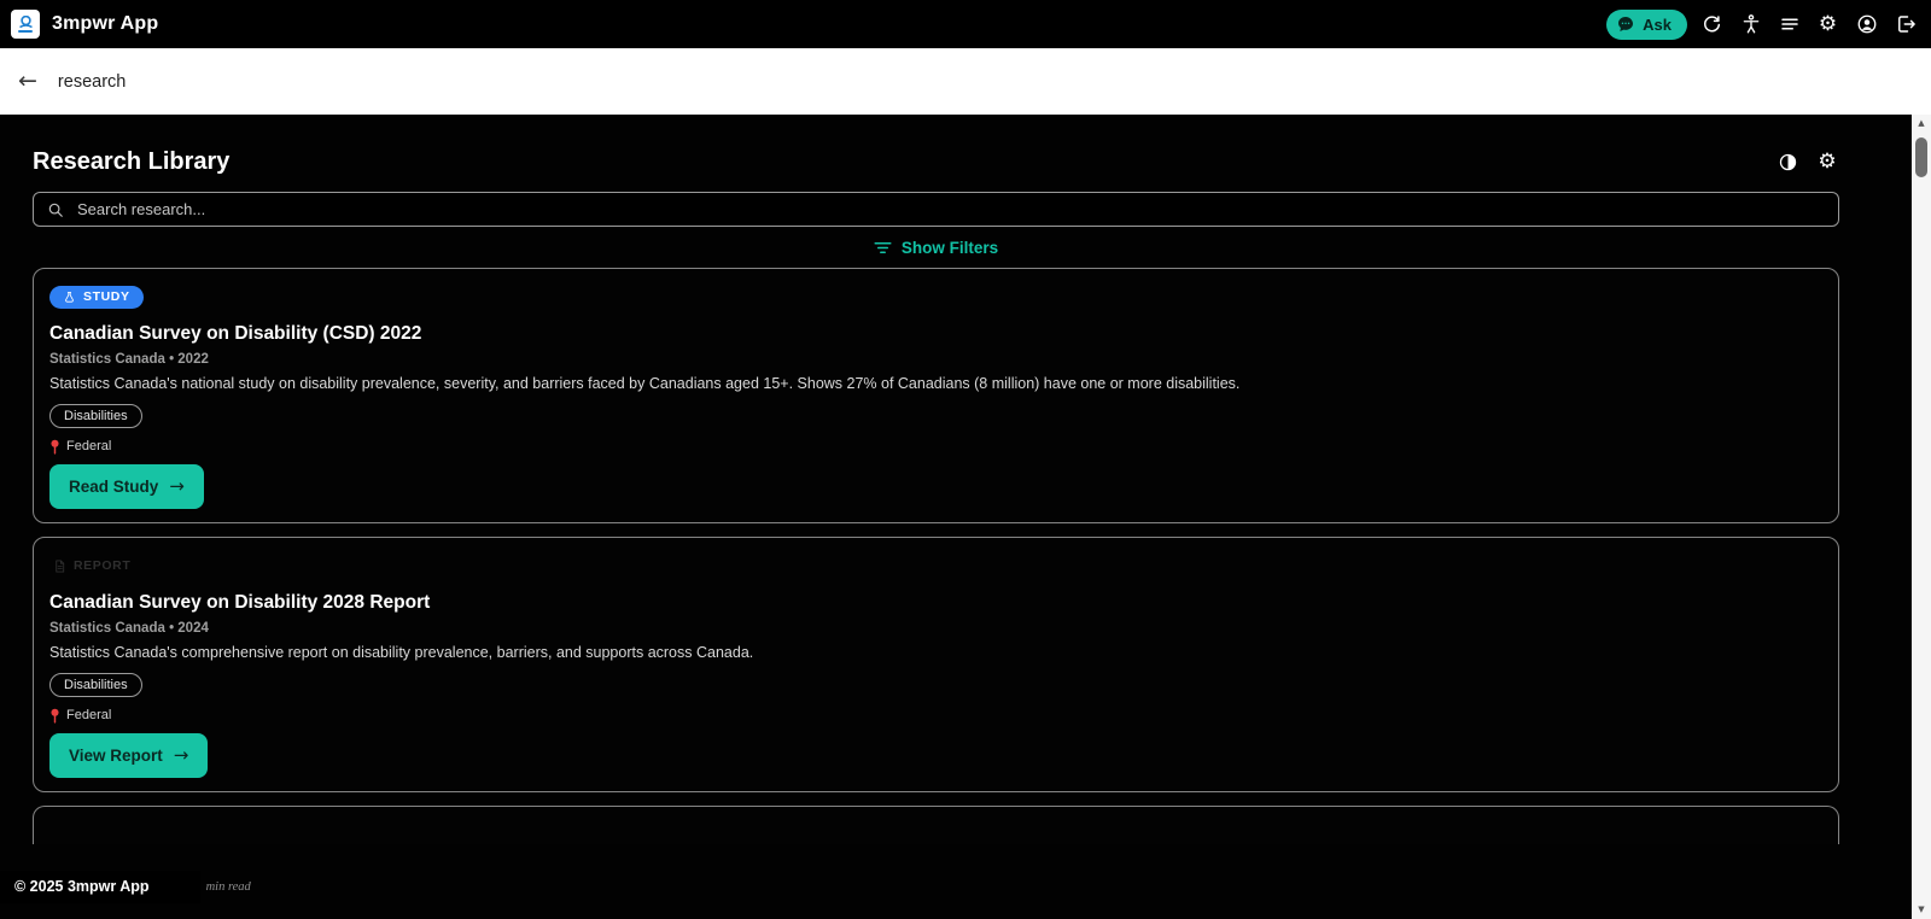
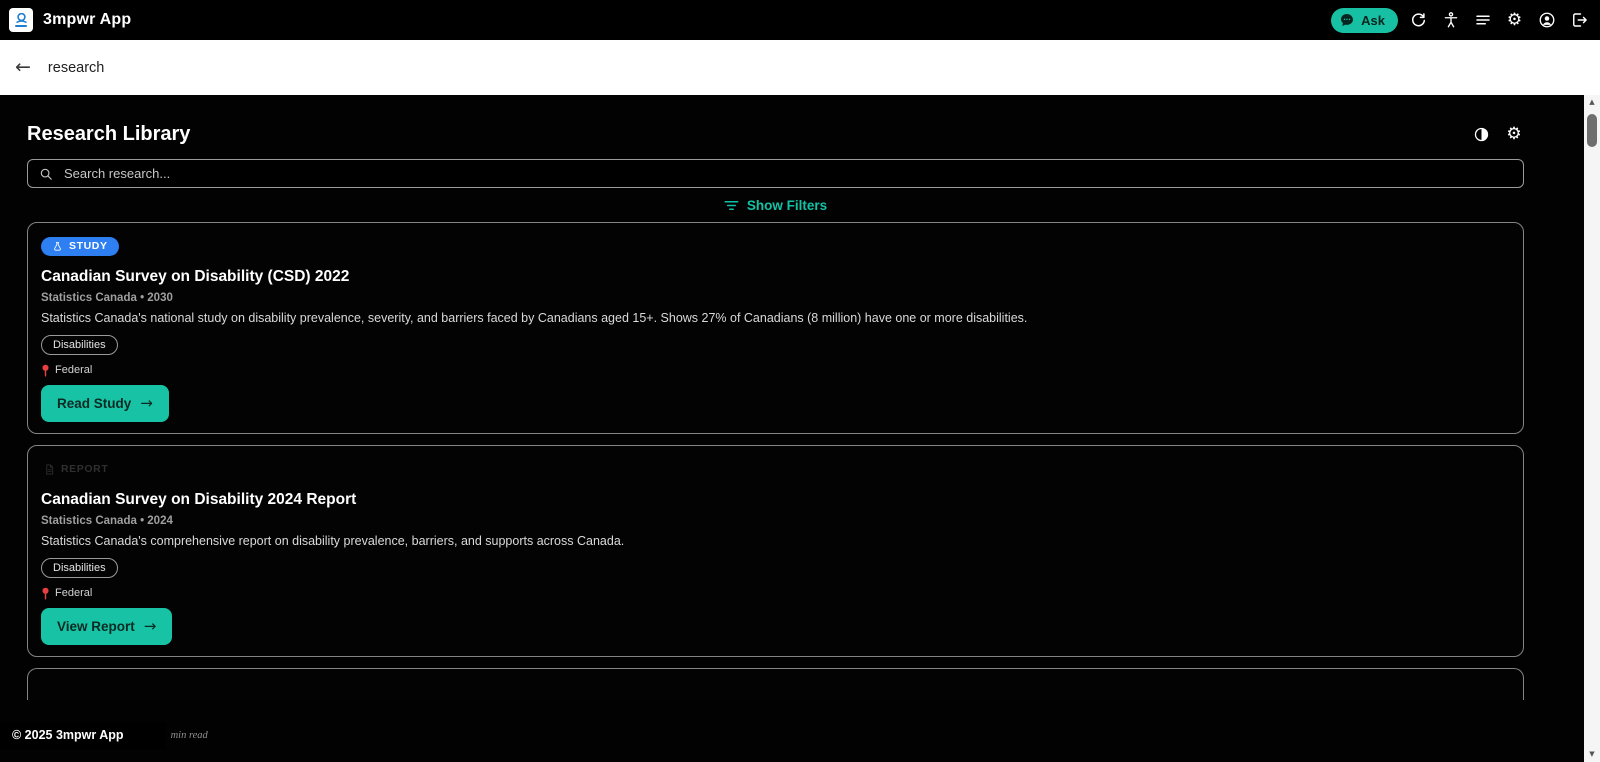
  3mpwr App
  Ask
  ⚙
  ←
  research
  Research Library
  ⚙
  Search research...
  Show Filters
  STUDY
  Canadian Survey on Disability (CSD) 2022
- Statistics Canada • 2022
+ Statistics Canada • 2030
  Statistics Canada's national study on disability prevalence, severity, and barriers faced by Canadians aged 15+. Shows 27% of Canadians (8 million) have one or more disabilities.
  Disabilities
  Federal
  Read Study
  →
  REPORT
- Canadian Survey on Disability 2028 Report
+ Canadian Survey on Disability 2024 Report
  Statistics Canada • 2024
  Statistics Canada's comprehensive report on disability prevalence, barriers, and supports across Canada.
  Disabilities
  Federal
  View Report
  →
  © 2025 3mpwr App
  min read
  ▲
  ▼
